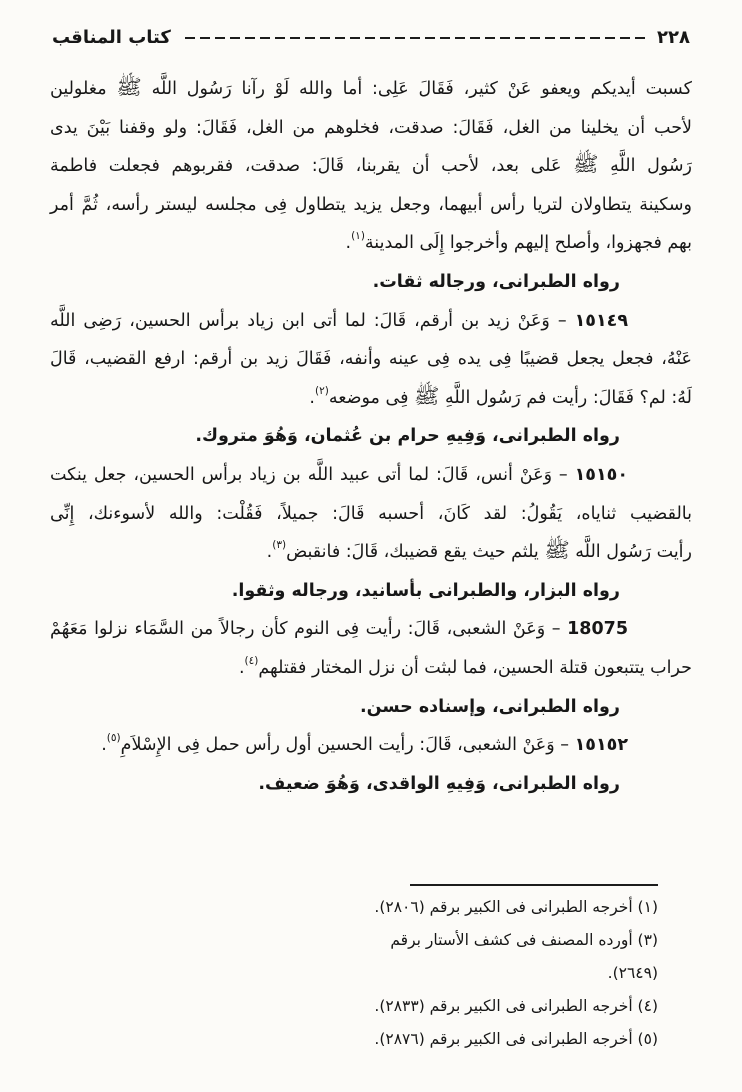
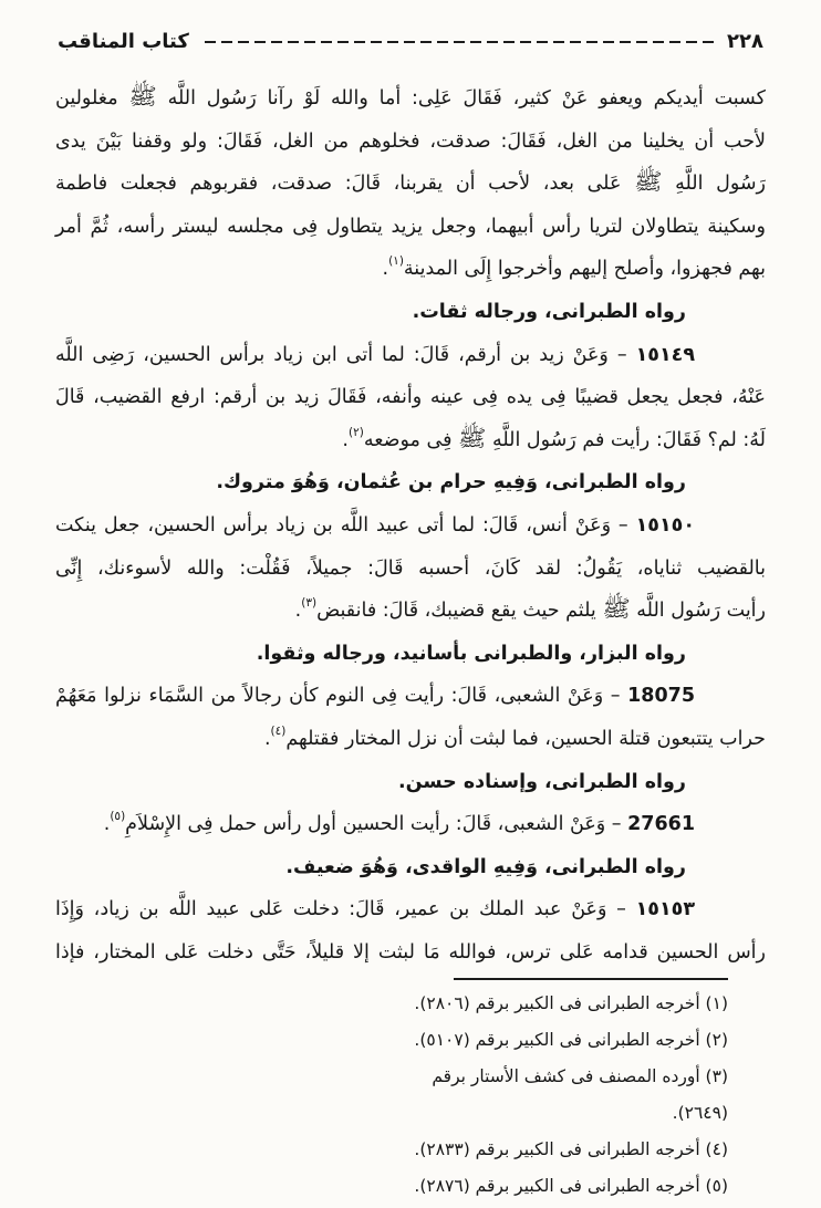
  ٢٢٨
  كتاب المناقب
  كسبت أيديكم ويعفو عَنْ كثير، فَقَالَ عَلِى: أما والله لَوْ رآنا رَسُول اللَّه ﷺ مغلولين
  لأحب أن يخلينا من الغل، فَقَالَ: صدقت، فخلوهم من الغل، فَقَالَ: ولو وقفنا بَيْنَ يدى
  رَسُول اللَّهِ ﷺ عَلى بعد، لأحب أن يقربنا، قَالَ: صدقت، فقربوهم فجعلت فاطمة
  وسكينة يتطاولان لتريا رأس أبيهما، وجعل يزيد يتطاول فِى مجلسه ليستر رأسه، ثُمَّ أمر
  بهم فجهزوا، وأصلح إليهم وأخرجوا إِلَى المدينة(١).
  رواه الطبرانى، ورجاله ثقات.
  ١٥١٤٩ – وَعَنْ زيد بن أرقم، قَالَ: لما أتى ابن زياد برأس الحسين، رَضِى اللَّه
  عَنْهُ، فجعل يجعل قضيبًا فِى يده فِى عينه وأنفه، فَقَالَ زيد بن أرقم: ارفع القضيب، قَالَ
  لَهُ: لم؟ فَقَالَ: رأيت فم رَسُول اللَّهِ ﷺ فِى موضعه(٢).
  رواه الطبرانى، وَفِيهِ حرام بن عُثمان، وَهُوَ متروك.
  ١٥١٥٠ – وَعَنْ أنس، قَالَ: لما أتى عبيد اللَّه بن زياد برأس الحسين، جعل ينكت
  بالقضيب ثناياه، يَقُولُ: لقد كَانَ، أحسبه قَالَ: جميلاً، فَقُلْت: والله لأسوءنك، إِنِّى
  رأيت رَسُول اللَّه ﷺ يلثم حيث يقع قضيبك، قَالَ: فانقبض(٣).
  رواه البزار، والطبرانى بأسانيد، ورجاله وثقوا.
  18075 – وَعَنْ الشعبى، قَالَ: رأيت فِى النوم كأن رجالاً من السَّمَاء نزلوا مَعَهُمْ
  حراب يتتبعون قتلة الحسين، فما لبثت أن نزل المختار فقتلهم(٤).
  رواه الطبرانى، وإسناده حسن.
- ١٥١٥٢ – وَعَنْ الشعبى، قَالَ: رأيت الحسين أول رأس حمل فِى الإِسْلاَمِ(٥).
+ 27661 – وَعَنْ الشعبى، قَالَ: رأيت الحسين أول رأس حمل فِى الإِسْلاَمِ(٥).
  رواه الطبرانى، وَفِيهِ الواقدى، وَهُوَ ضعيف.
+ ١٥١٥٣ – وَعَنْ عبد الملك بن عمير، قَالَ: دخلت عَلى عبيد اللَّه بن زياد، وَإِذَا
+ رأس الحسين قدامه عَلى ترس، فوالله مَا لبثت إلا قليلاً، حَتَّى دخلت عَلى المختار، فإذا
  (١) أخرجه الطبرانى فى الكبير برقم (٢٨٠٦).
+ (٢) أخرجه الطبرانى فى الكبير برقم (٥١٠٧).
  (٣) أورده المصنف فى كشف الأستار برقم (٢٦٤٩).
  (٤) أخرجه الطبرانى فى الكبير برقم (٢٨٣٣).
  (٥) أخرجه الطبرانى فى الكبير برقم (٢٨٧٦).
